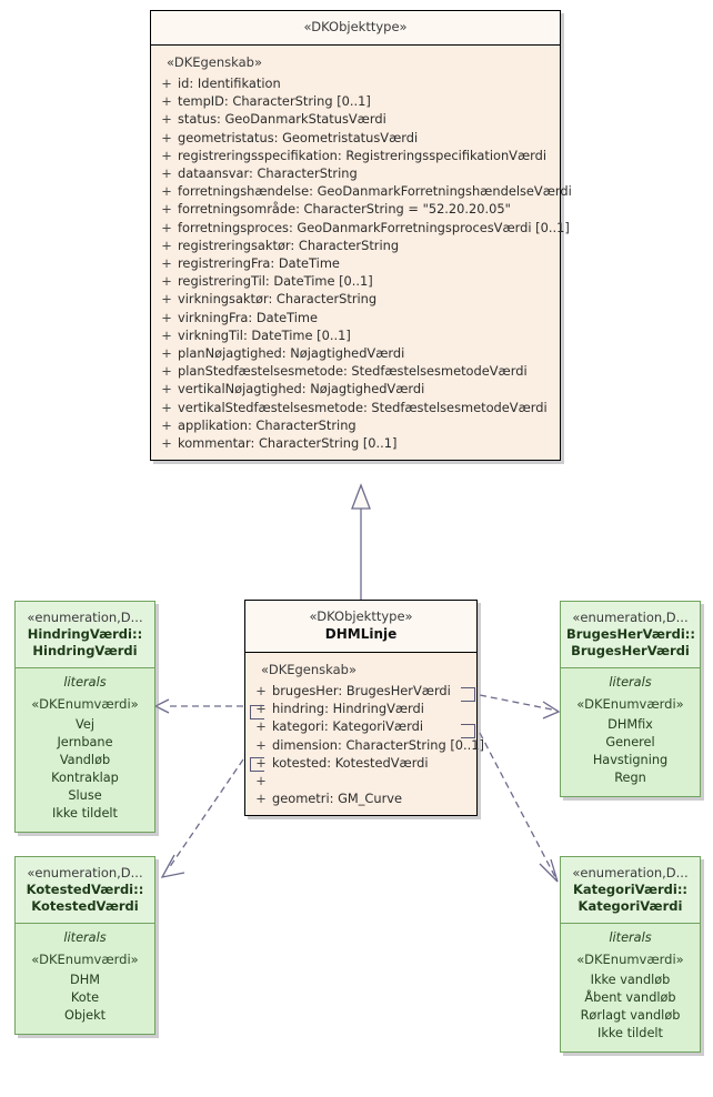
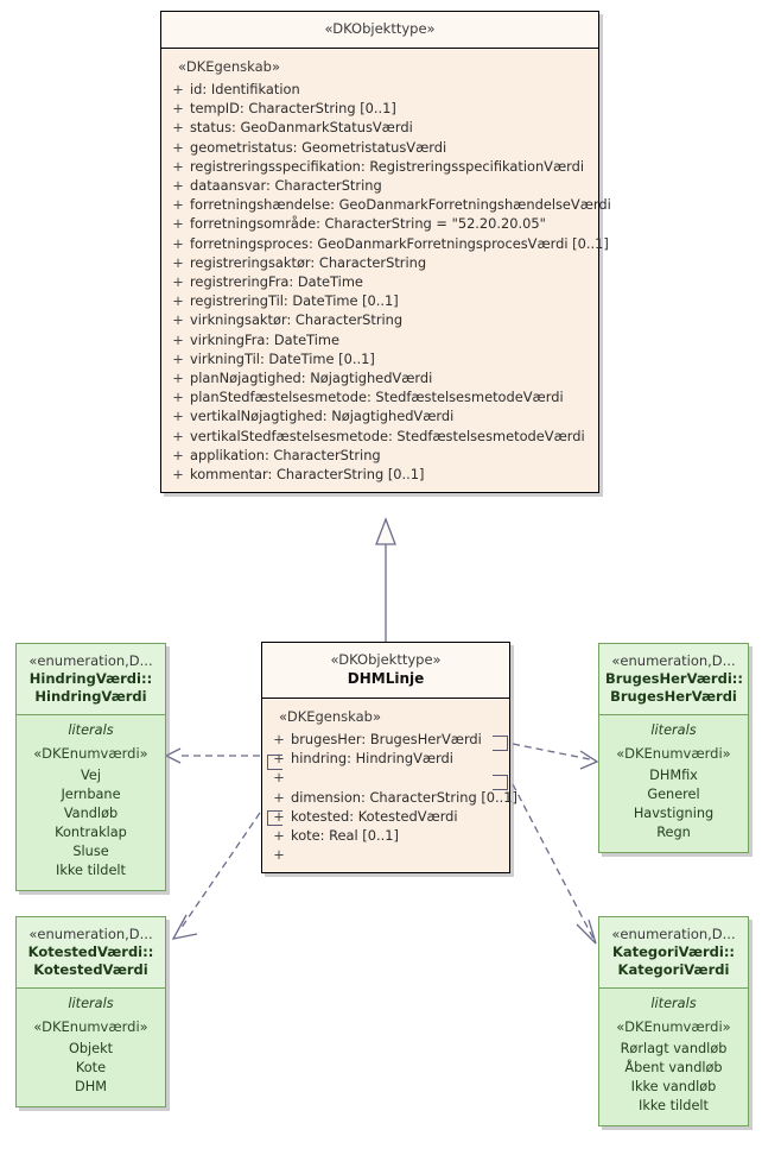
  «DKObjekttype»
  «DKEgenskab»
  +
  id: Identifikation
  +
  tempID: CharacterString [0..1]
  +
  status: GeoDanmarkStatusVærdi
  +
  geometristatus: GeometristatusVærdi
  +
  registreringsspecifikation: RegistreringsspecifikationVærdi
  +
  dataansvar: CharacterString
  +
  forretningshændelse: GeoDanmarkForretningshændelseVærdi
  +
  forretningsområde: CharacterString = "52.20.20.05"
  +
  forretningsproces: GeoDanmarkForretningsprocesVærdi [0..1]
  +
  registreringsaktør: CharacterString
  +
  registreringFra: DateTime
  +
  registreringTil: DateTime [0..1]
  +
  virkningsaktør: CharacterString
  +
  virkningFra: DateTime
  +
  virkningTil: DateTime [0..1]
  +
  planNøjagtighed: NøjagtighedVærdi
  +
  planStedfæstelsesmetode: StedfæstelsesmetodeVærdi
  +
  vertikalNøjagtighed: NøjagtighedVærdi
  +
  vertikalStedfæstelsesmetode: StedfæstelsesmetodeVærdi
  +
  applikation: CharacterString
  +
  kommentar: CharacterString [0..1]
  «DKObjekttype»
  DHMLinje
  «DKEgenskab»
  +
  brugesHer: BrugesHerVærdi
  +
  hindring: HindringVærdi
  +
- kategori: KategoriVærdi
  +
  dimension: CharacterString [0..1]
  +
  kotested: KotestedVærdi
  +
+ kote: Real [0..1]
  +
- geometri: GM_Curve
  «enumeration,D...
  HindringVærdi::
  HindringVærdi
  literals
  «DKEnumværdi»
  Vej
  Jernbane
  Vandløb
  Kontraklap
  Sluse
  Ikke tildelt
  «enumeration,D...
  KotestedVærdi::
  KotestedVærdi
  literals
  «DKEnumværdi»
- DHM
+ Objekt
  Kote
- Objekt
+ DHM
  «enumeration,D...
  BrugesHerVærdi::
  BrugesHerVærdi
  literals
  «DKEnumværdi»
  DHMfix
  Generel
  Havstigning
  Regn
  «enumeration,D...
  KategoriVærdi::
  KategoriVærdi
  literals
  «DKEnumværdi»
- Ikke vandløb
+ Rørlagt vandløb
  Åbent vandløb
- Rørlagt vandløb
+ Ikke vandløb
  Ikke tildelt
